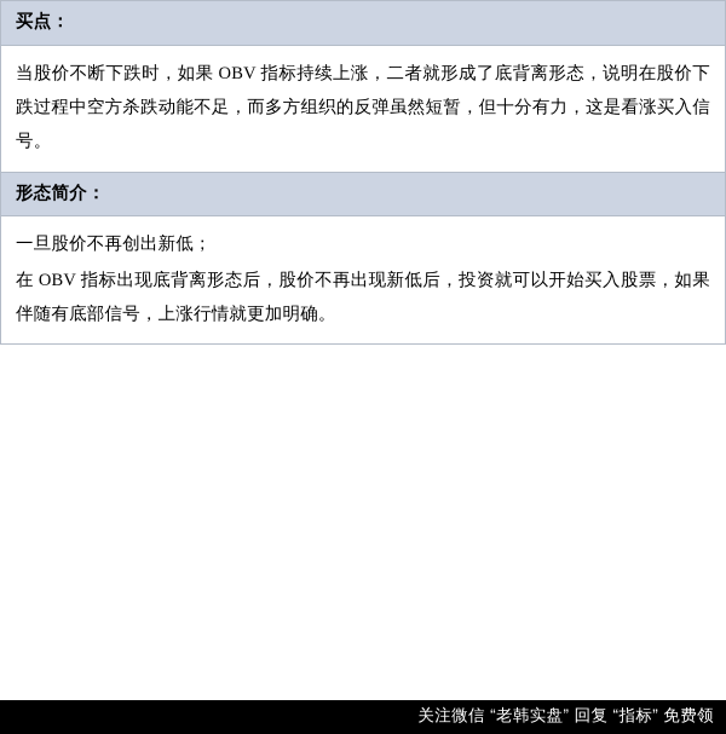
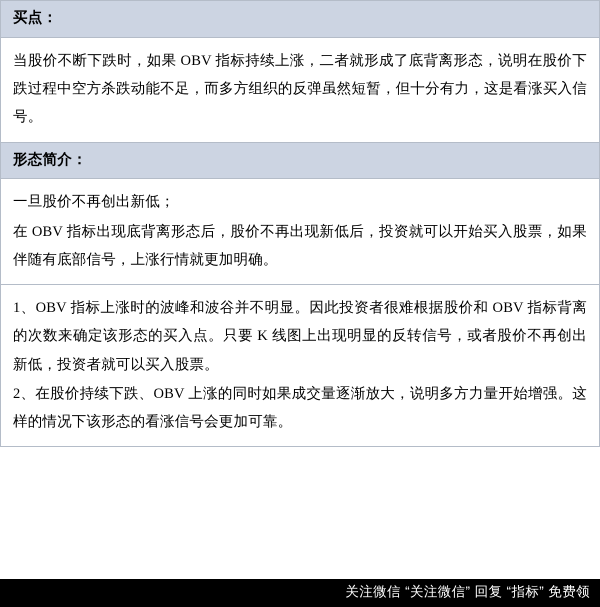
  买点：
  当股价不断下跌时，如果 OBV 指标持续上涨，二者就形成了底背离形态，说明在股价下跌过程中空方杀跌动能不足，而多方组织的反弹虽然短暂，但十分有力，这是看涨买入信号。
  形态简介：
  一旦股价不再创出新低；
  在 OBV 指标出现底背离形态后，股价不再出现新低后，投资就可以开始买入股票，如果伴随有底部信号，上涨行情就更加明确。
+ 1、OBV 指标上涨时的波峰和波谷并不明显。因此投资者很难根据股价和 OBV 指标背离的次数来确定该形态的买入点。只要 K 线图上出现明显的反转信号，或者股价不再创出新低，投资者就可以买入股票。
+ 2、在股价持续下跌、OBV 上涨的同时如果成交量逐渐放大，说明多方力量开始增强。这样的情况下该形态的看涨信号会更加可靠。
- 关注微信 “老韩实盘” 回复 “指标” 免费领
+ 关注微信 “关注微信” 回复 “指标” 免费领
